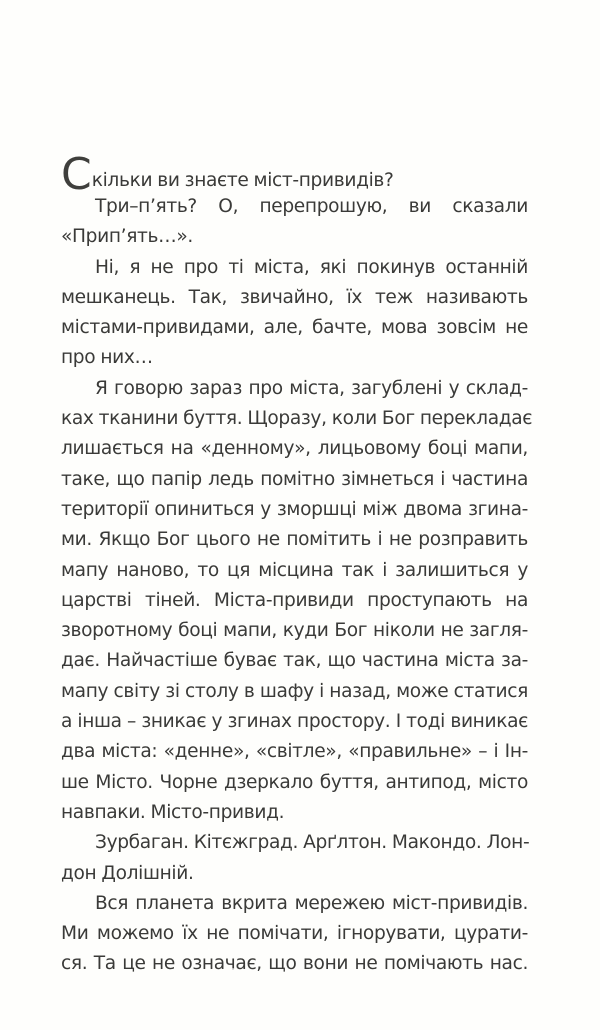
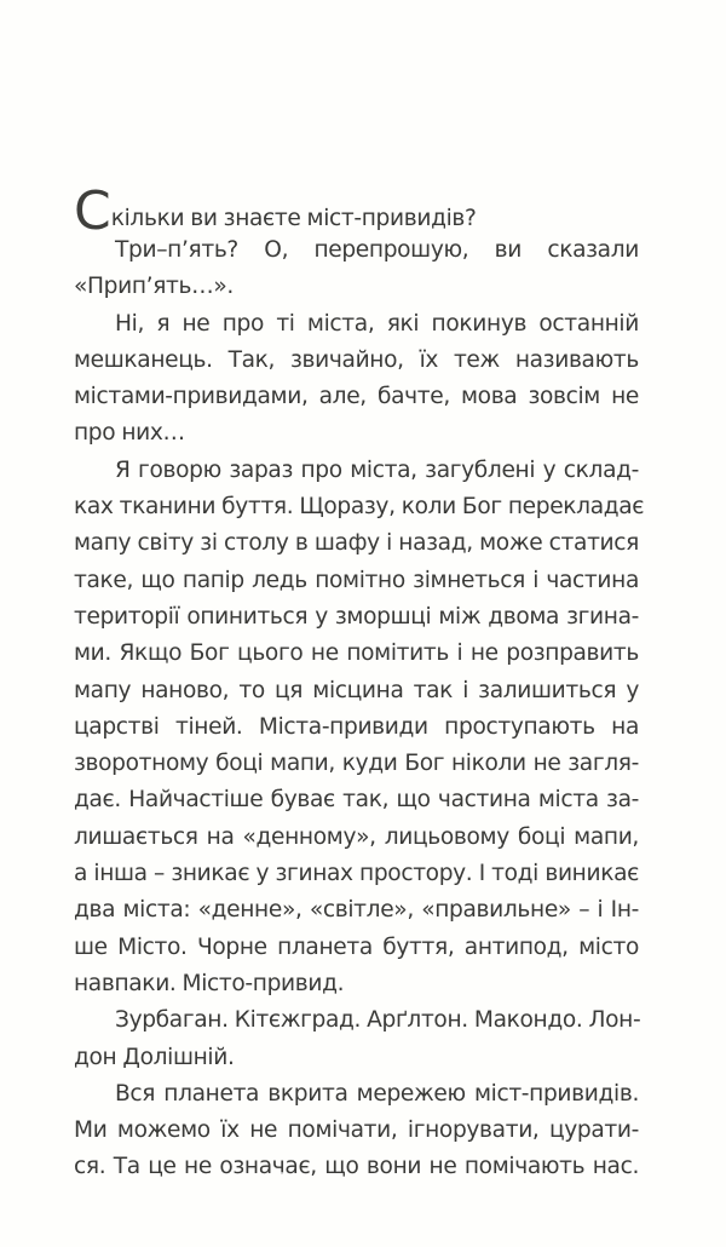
  Скільки ви знаєте міст-привидів?
  Три–п’ять? О, перепрошую, ви сказали
  «Прип’ять…».
  Ні, я не про ті міста, які покинув останній
  мешканець. Так, звичайно, їх теж називають
  містами-привидами, але, бачте, мова зовсім не
  про них…
  Я говорю зараз про міста, загублені у склад-
  ках тканини буття. Щоразу, коли Бог перекладає
- лишається на «денному», лицьовому боці мапи,
+ мапу світу зі столу в шафу і назад, може статися
  таке, що папір ледь помітно зімнеться і частина
  території опиниться у зморшці між двома згина-
  ми. Якщо Бог цього не помітить і не розправить
  мапу наново, то ця місцина так і залишиться у
  царстві тіней. Міста-привиди проступають на
  зворотному боці мапи, куди Бог ніколи не загля-
  дає. Найчастіше буває так, що частина міста за-
- мапу світу зі столу в шафу і назад, може статися
+ лишається на «денному», лицьовому боці мапи,
  а інша – зникає у згинах простору. І тоді виникає
  два міста: «денне», «світле», «правильне» – і Ін-
- ше Місто. Чорне дзеркало буття, антипод, місто
+ ше Місто. Чорне планета буття, антипод, місто
  навпаки. Місто-привид.
  Зурбаган. Кітєжград. Арґлтон. Макондо. Лон-
  дон Долішній.
  Вся планета вкрита мережею міст-привидів.
  Ми можемо їх не помічати, ігнорувати, цурати-
  ся. Та це не означає, що вони не помічають нас.
